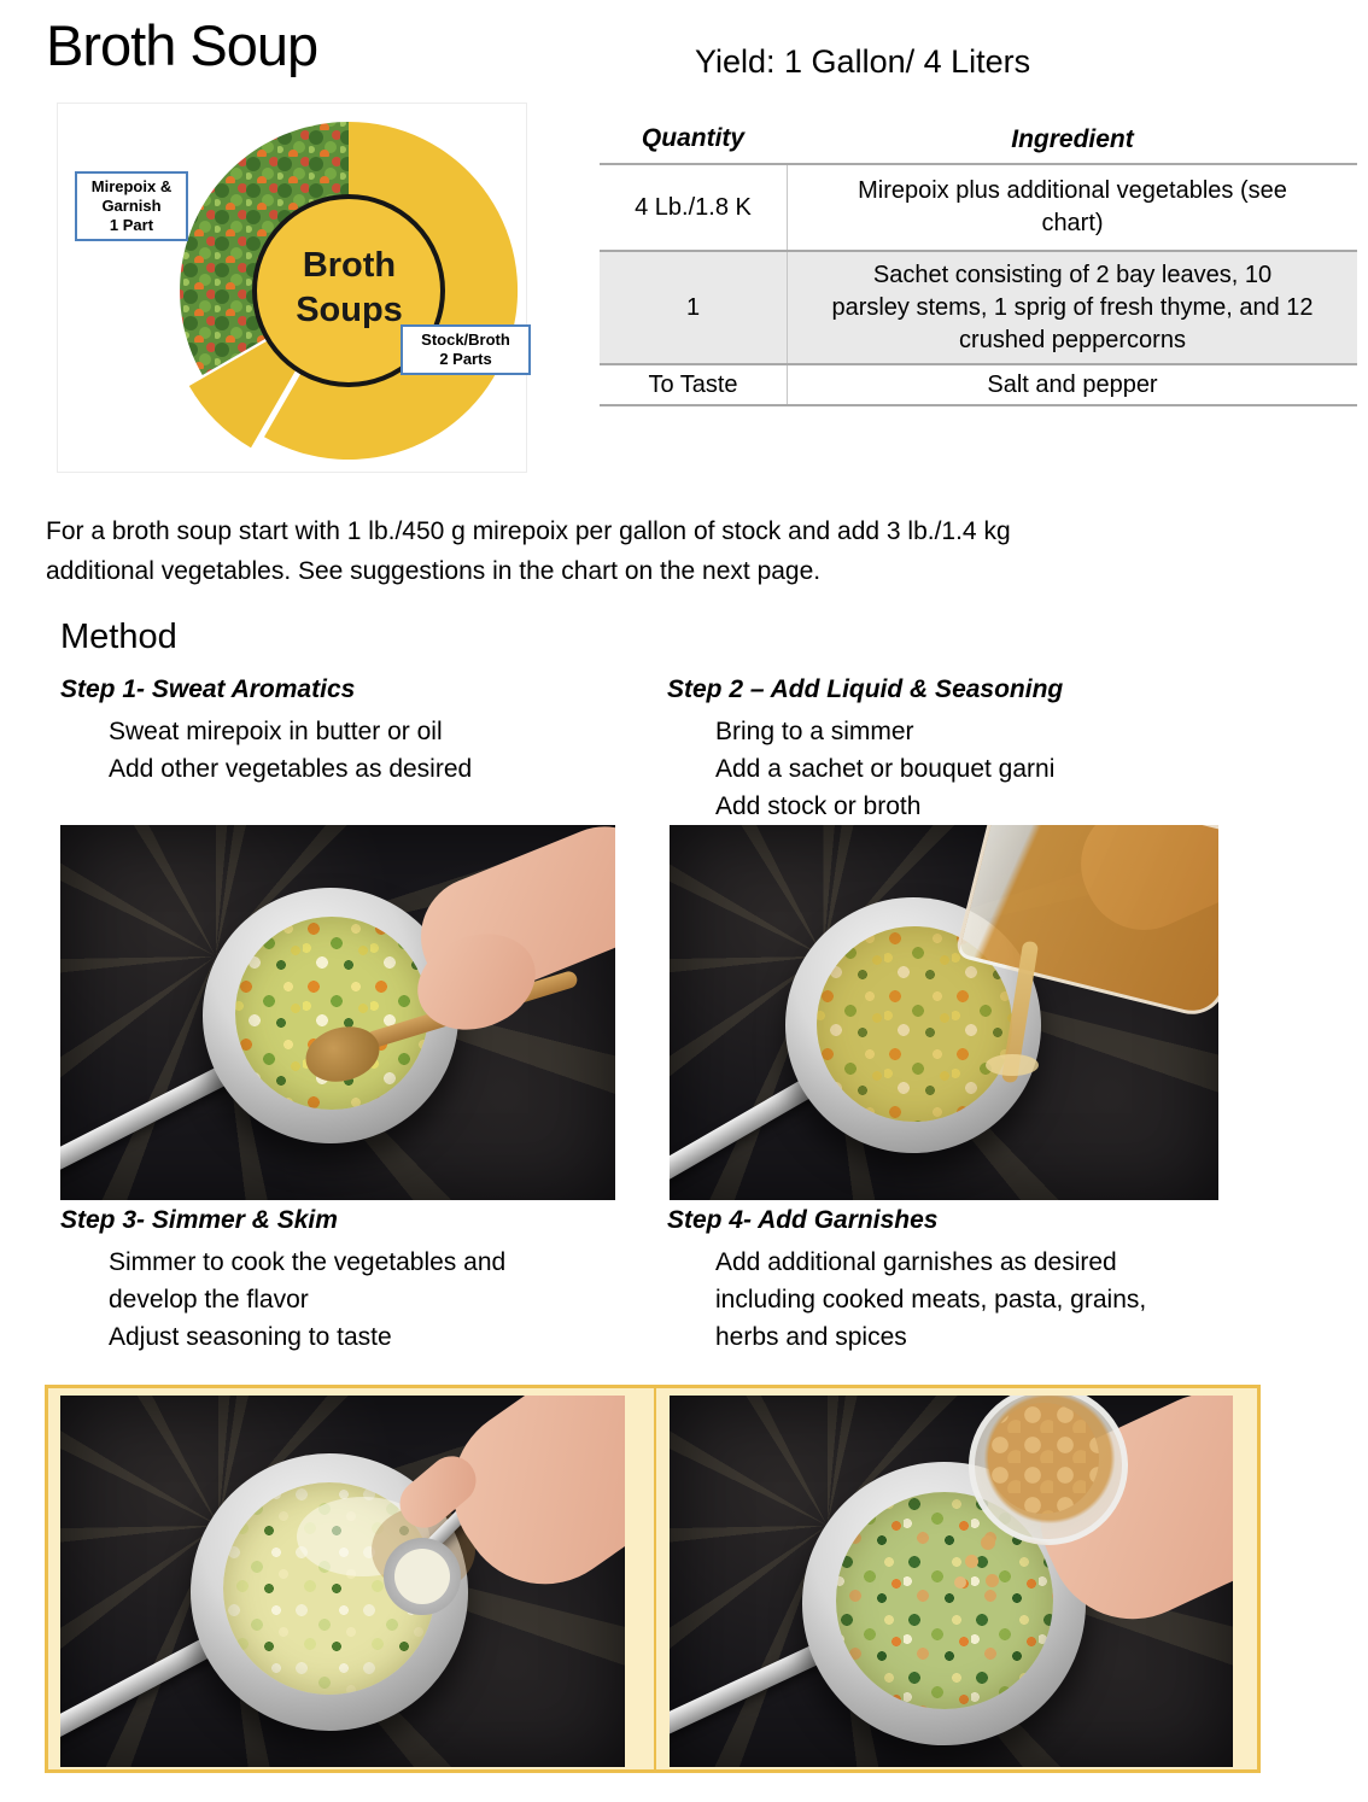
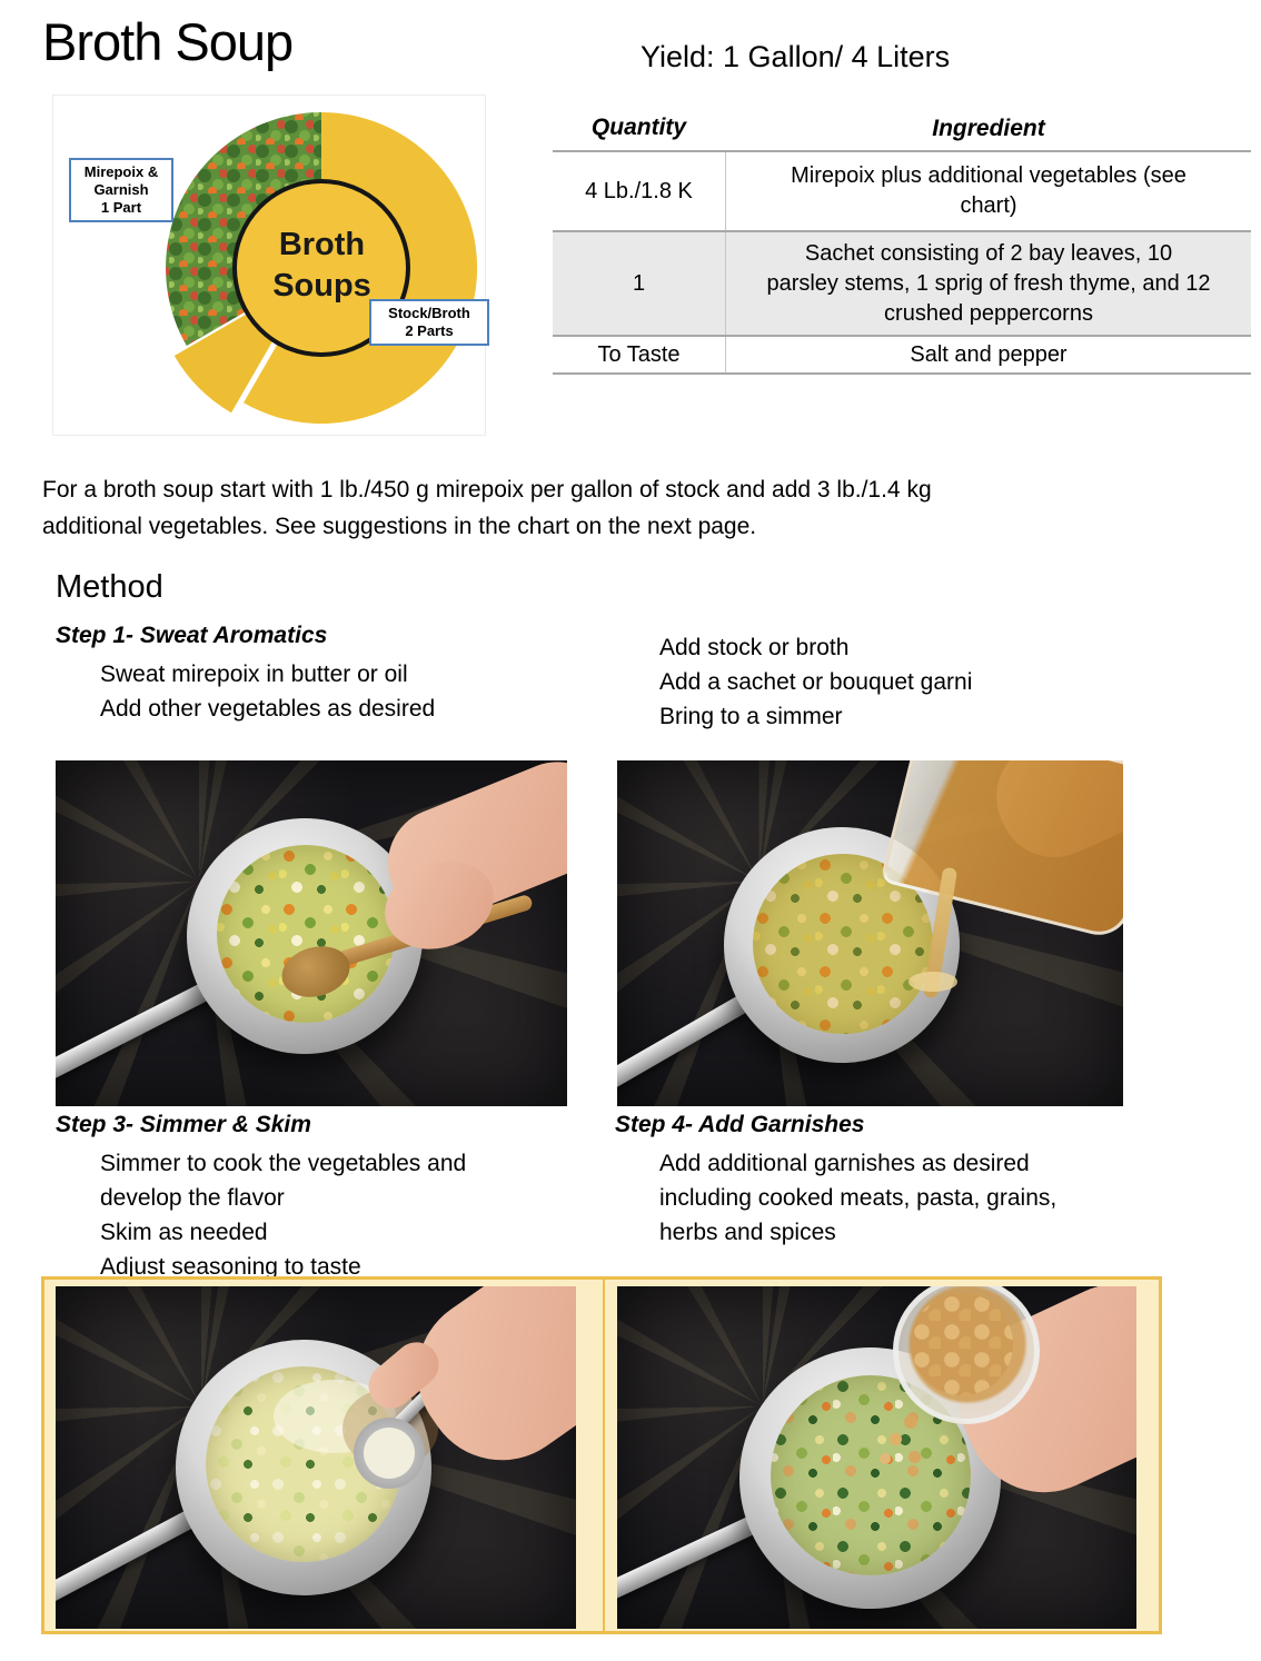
  Broth Soup
  Yield: 1 Gallon/ 4 Liters
  Broth
  Soups
  Mirepoix &
  Garnish
  1 Part
  Stock/Broth
  2 Parts
  Quantity
  Ingredient
  4 Lb./1.8 K
  Mirepoix plus additional vegetables (see chart)
  1
  Sachet consisting of 2 bay leaves, 10 parsley stems, 1 sprig of fresh thyme, and 12 crushed peppercorns
  To Taste
  Salt and pepper
  For a broth soup start with 1 lb./450 g mirepoix per gallon of stock and add 3 lb./1.4 kg additional vegetables. See suggestions in the chart on the next page.
  Method
  Step 1- Sweat Aromatics
  Sweat mirepoix in butter or oil
  Add other vegetables as desired
- Step 2 – Add Liquid & Seasoning
- Bring to a simmer
+ Add stock or broth
  Add a sachet or bouquet garni
- Add stock or broth
+ Bring to a simmer
  Step 3- Simmer & Skim
  Simmer to cook the vegetables and develop the flavor
+ Skim as needed
  Adjust seasoning to taste
  Step 4- Add Garnishes
  Add additional garnishes as desired including cooked meats, pasta, grains, herbs and spices
